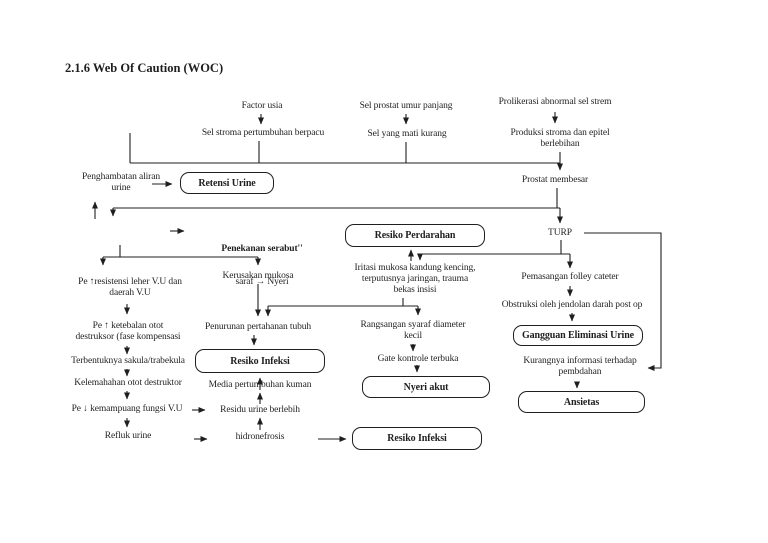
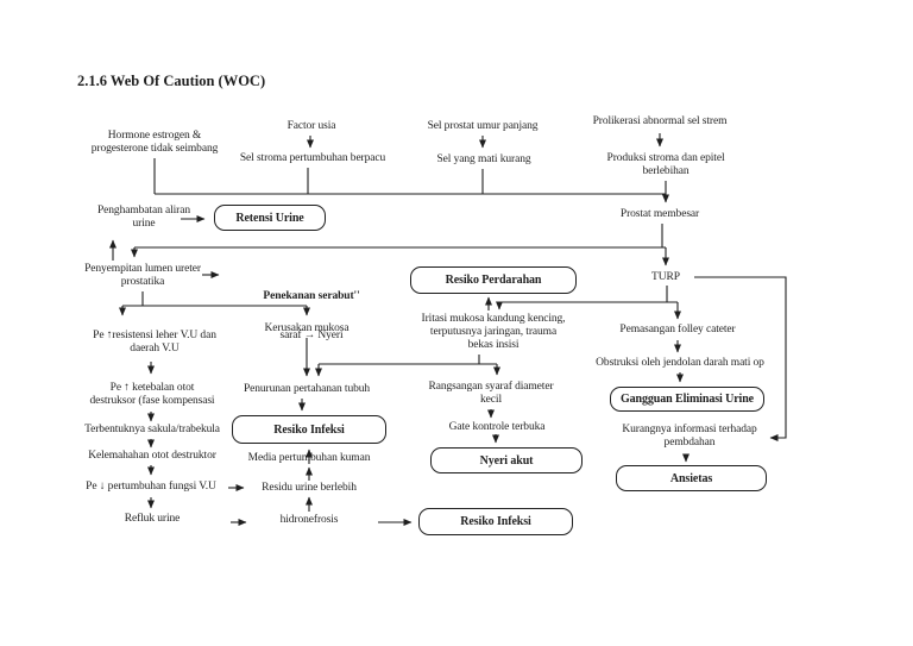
  2.1.6 Web Of Caution (WOC)
+ Hormone estrogen &
+ progesterone tidak seimbang
  Factor usia
  Sel stroma pertumbuhan berpacu
  Sel prostat umur panjang
  Sel yang mati kurang
  Prolikerasi abnormal sel strem
  Produksi stroma dan epitel
  berlebihan
  Prostat membesar
  Penghambatan aliran
  urine
+ Penyempitan lumen ureter
+ prostatika
  Penekanan serabut''
  saraf → Nyeri
  TURP
  Iritasi mukosa kandung kencing,
  terputusnya jaringan, trauma
  bekas insisi
  Pemasangan folley cateter
- Obstruksi oleh jendolan darah post op
+ Obstruksi oleh jendolan darah mati op
  Kurangnya informasi terhadap
  pembdahan
  Kerusakan mukosa
  Pe ↑resistensi leher V.U dan
  daerah V.U
  Pe ↑ ketebalan otot
  destruksor (fase kompensasi
  Terbentuknya sakula/trabekula
  Kelemahahan otot destruktor
- Pe ↓ kemampuang fungsi V.U
+ Pe ↓ pertumbuhan fungsi V.U
  Refluk urine
  Penurunan pertahanan tubuh
  Media pertumbuhan kuman
  Residu urine berlebih
  hidronefrosis
  Rangsangan syaraf diameter
  kecil
  Gate kontrole terbuka
  Retensi Urine
  Resiko Perdarahan
  Resiko Infeksi
  Nyeri akut
  Gangguan Eliminasi Urine
  Ansietas
  Resiko Infeksi
